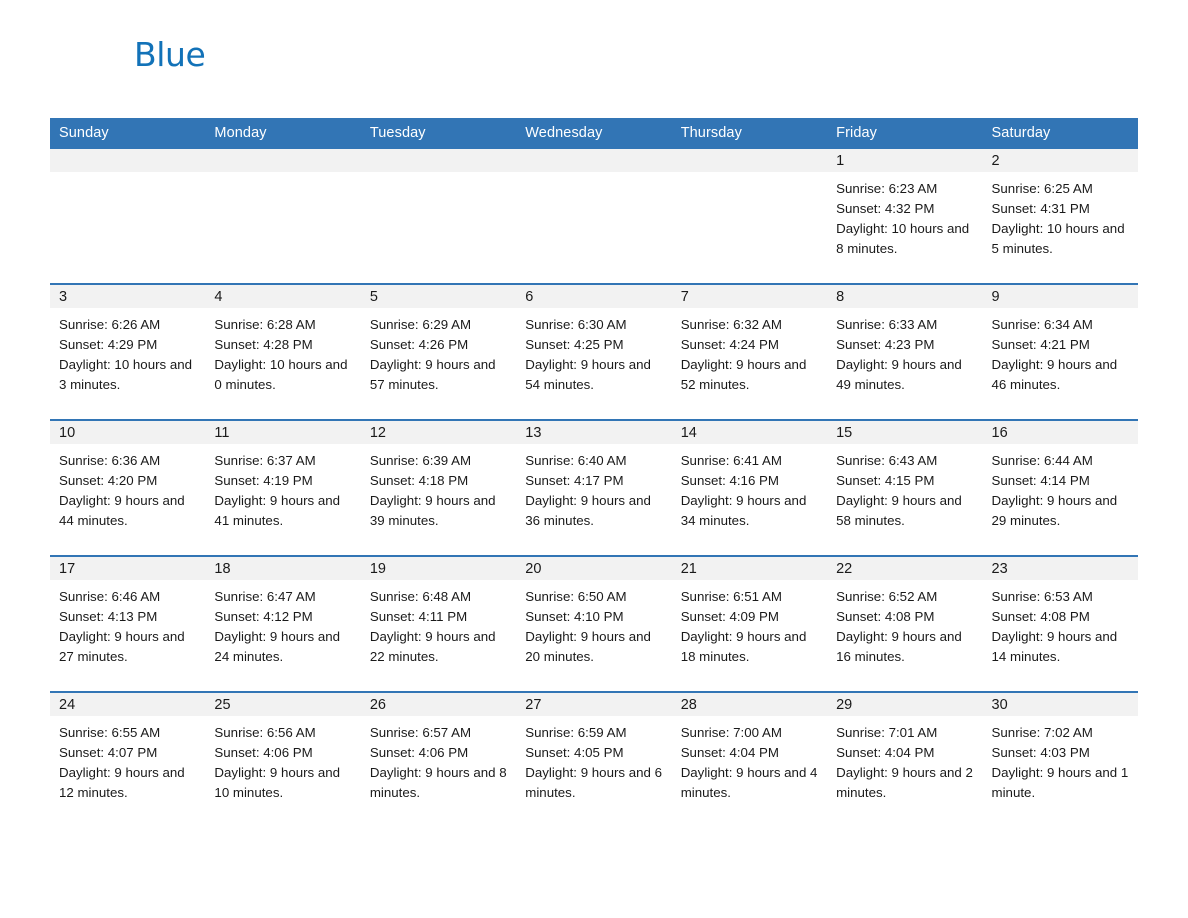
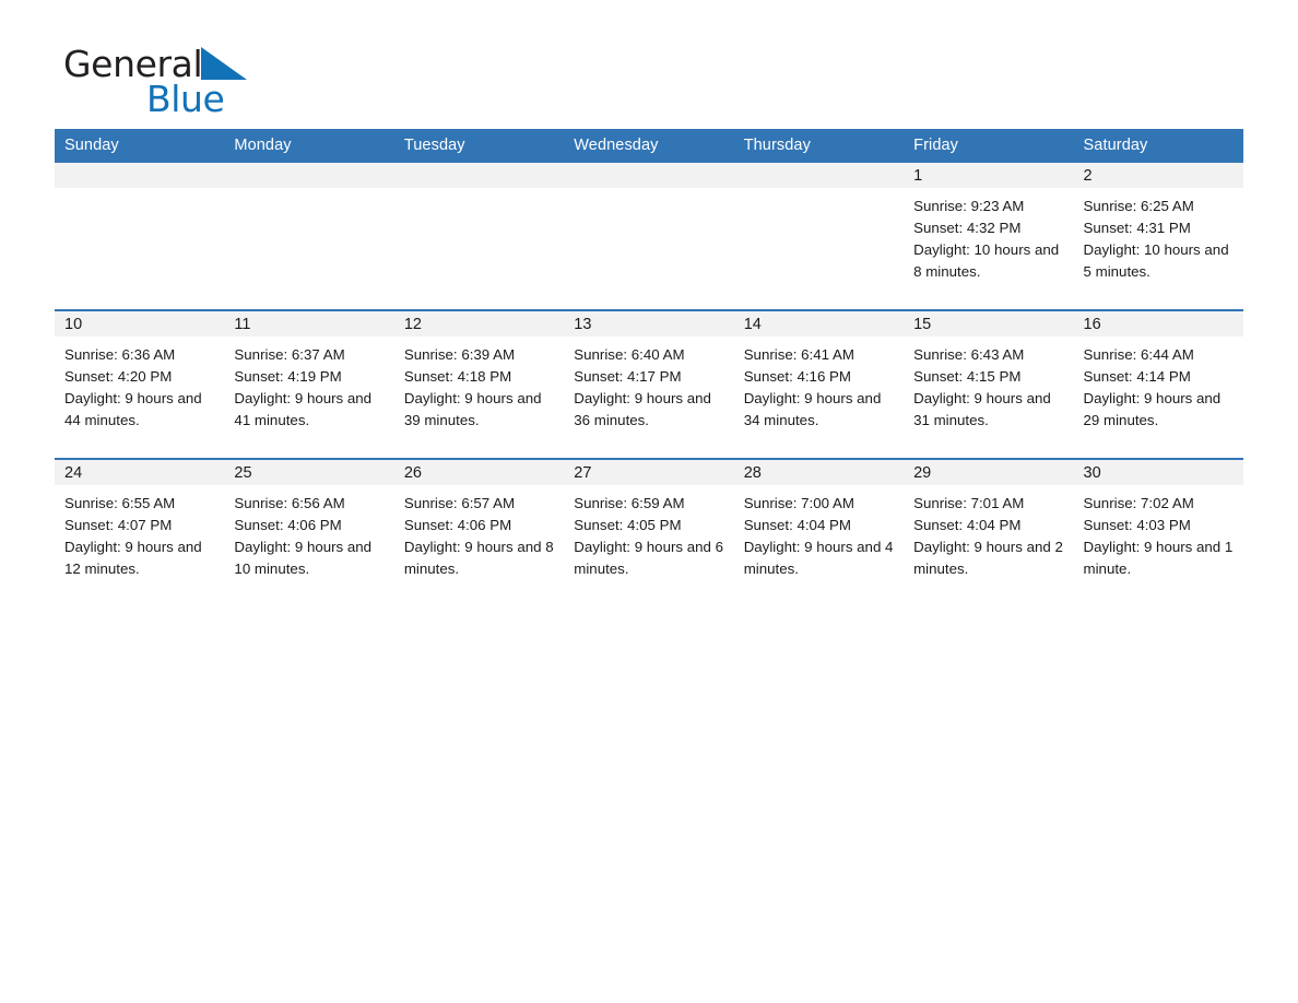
+ General
  Blue
  Sunday	Monday	Tuesday	Wednesday	Thursday	Friday	Saturday
- 					1Sunrise: 6:23 AMSunset: 4:32 PMDaylight: 10 hours and 8 minutes.	2Sunrise: 6:25 AMSunset: 4:31 PMDaylight: 10 hours and 5 minutes.
+ 					1Sunrise: 9:23 AMSunset: 4:32 PMDaylight: 10 hours and 8 minutes.	2Sunrise: 6:25 AMSunset: 4:31 PMDaylight: 10 hours and 5 minutes.
- 3Sunrise: 6:26 AMSunset: 4:29 PMDaylight: 10 hours and 3 minutes.	4Sunrise: 6:28 AMSunset: 4:28 PMDaylight: 10 hours and 0 minutes.	5Sunrise: 6:29 AMSunset: 4:26 PMDaylight: 9 hours and 57 minutes.	6Sunrise: 6:30 AMSunset: 4:25 PMDaylight: 9 hours and 54 minutes.	7Sunrise: 6:32 AMSunset: 4:24 PMDaylight: 9 hours and 52 minutes.	8Sunrise: 6:33 AMSunset: 4:23 PMDaylight: 9 hours and 49 minutes.	9Sunrise: 6:34 AMSunset: 4:21 PMDaylight: 9 hours and 46 minutes.
- 10Sunrise: 6:36 AMSunset: 4:20 PMDaylight: 9 hours and 44 minutes.	11Sunrise: 6:37 AMSunset: 4:19 PMDaylight: 9 hours and 41 minutes.	12Sunrise: 6:39 AMSunset: 4:18 PMDaylight: 9 hours and 39 minutes.	13Sunrise: 6:40 AMSunset: 4:17 PMDaylight: 9 hours and 36 minutes.	14Sunrise: 6:41 AMSunset: 4:16 PMDaylight: 9 hours and 34 minutes.	15Sunrise: 6:43 AMSunset: 4:15 PMDaylight: 9 hours and 58 minutes.	16Sunrise: 6:44 AMSunset: 4:14 PMDaylight: 9 hours and 29 minutes.
+ 10Sunrise: 6:36 AMSunset: 4:20 PMDaylight: 9 hours and 44 minutes.	11Sunrise: 6:37 AMSunset: 4:19 PMDaylight: 9 hours and 41 minutes.	12Sunrise: 6:39 AMSunset: 4:18 PMDaylight: 9 hours and 39 minutes.	13Sunrise: 6:40 AMSunset: 4:17 PMDaylight: 9 hours and 36 minutes.	14Sunrise: 6:41 AMSunset: 4:16 PMDaylight: 9 hours and 34 minutes.	15Sunrise: 6:43 AMSunset: 4:15 PMDaylight: 9 hours and 31 minutes.	16Sunrise: 6:44 AMSunset: 4:14 PMDaylight: 9 hours and 29 minutes.
- 17Sunrise: 6:46 AMSunset: 4:13 PMDaylight: 9 hours and 27 minutes.	18Sunrise: 6:47 AMSunset: 4:12 PMDaylight: 9 hours and 24 minutes.	19Sunrise: 6:48 AMSunset: 4:11 PMDaylight: 9 hours and 22 minutes.	20Sunrise: 6:50 AMSunset: 4:10 PMDaylight: 9 hours and 20 minutes.	21Sunrise: 6:51 AMSunset: 4:09 PMDaylight: 9 hours and 18 minutes.	22Sunrise: 6:52 AMSunset: 4:08 PMDaylight: 9 hours and 16 minutes.	23Sunrise: 6:53 AMSunset: 4:08 PMDaylight: 9 hours and 14 minutes.
  24Sunrise: 6:55 AMSunset: 4:07 PMDaylight: 9 hours and 12 minutes.	25Sunrise: 6:56 AMSunset: 4:06 PMDaylight: 9 hours and 10 minutes.	26Sunrise: 6:57 AMSunset: 4:06 PMDaylight: 9 hours and 8 minutes.	27Sunrise: 6:59 AMSunset: 4:05 PMDaylight: 9 hours and 6 minutes.	28Sunrise: 7:00 AMSunset: 4:04 PMDaylight: 9 hours and 4 minutes.	29Sunrise: 7:01 AMSunset: 4:04 PMDaylight: 9 hours and 2 minutes.	30Sunrise: 7:02 AMSunset: 4:03 PMDaylight: 9 hours and 1 minute.
